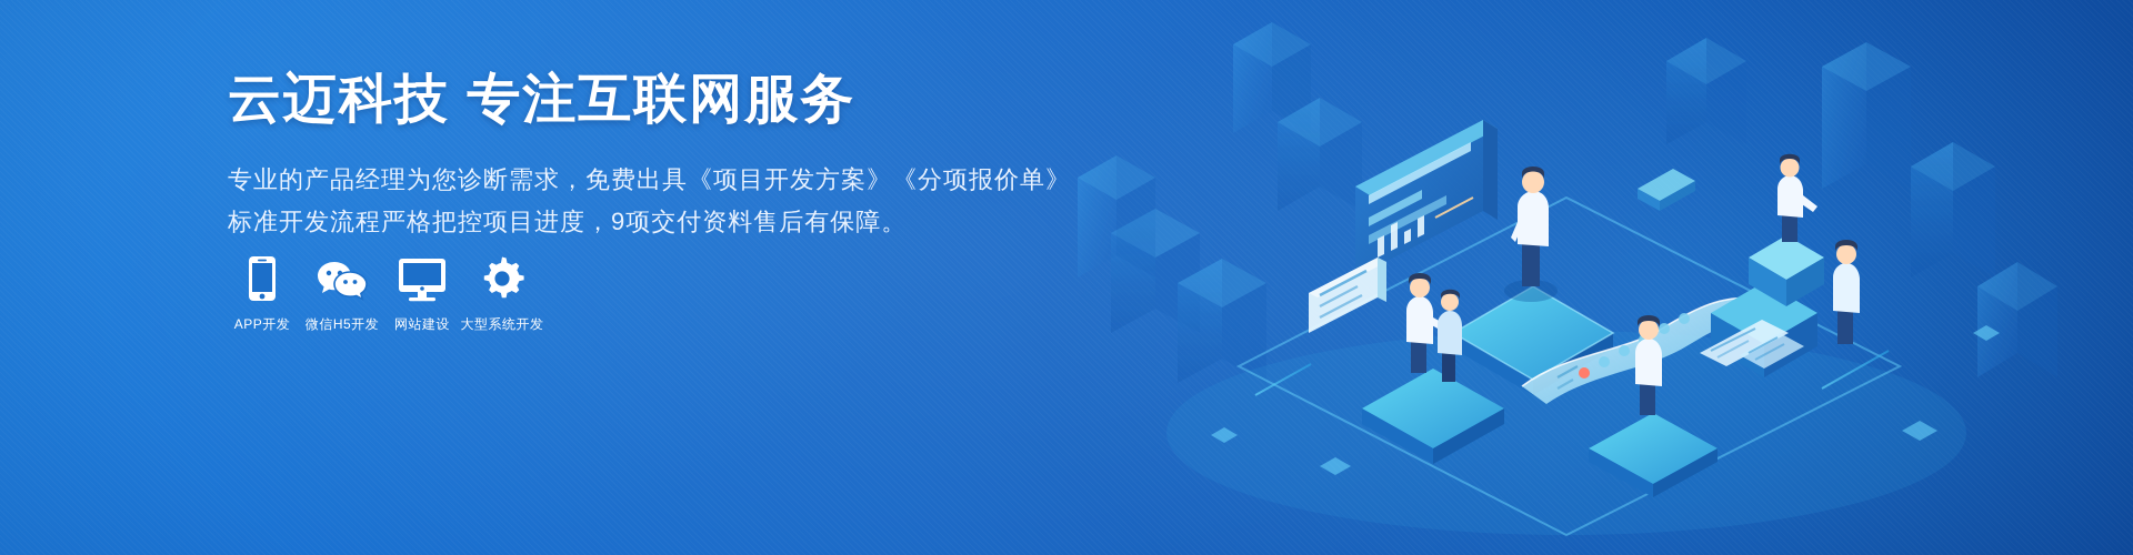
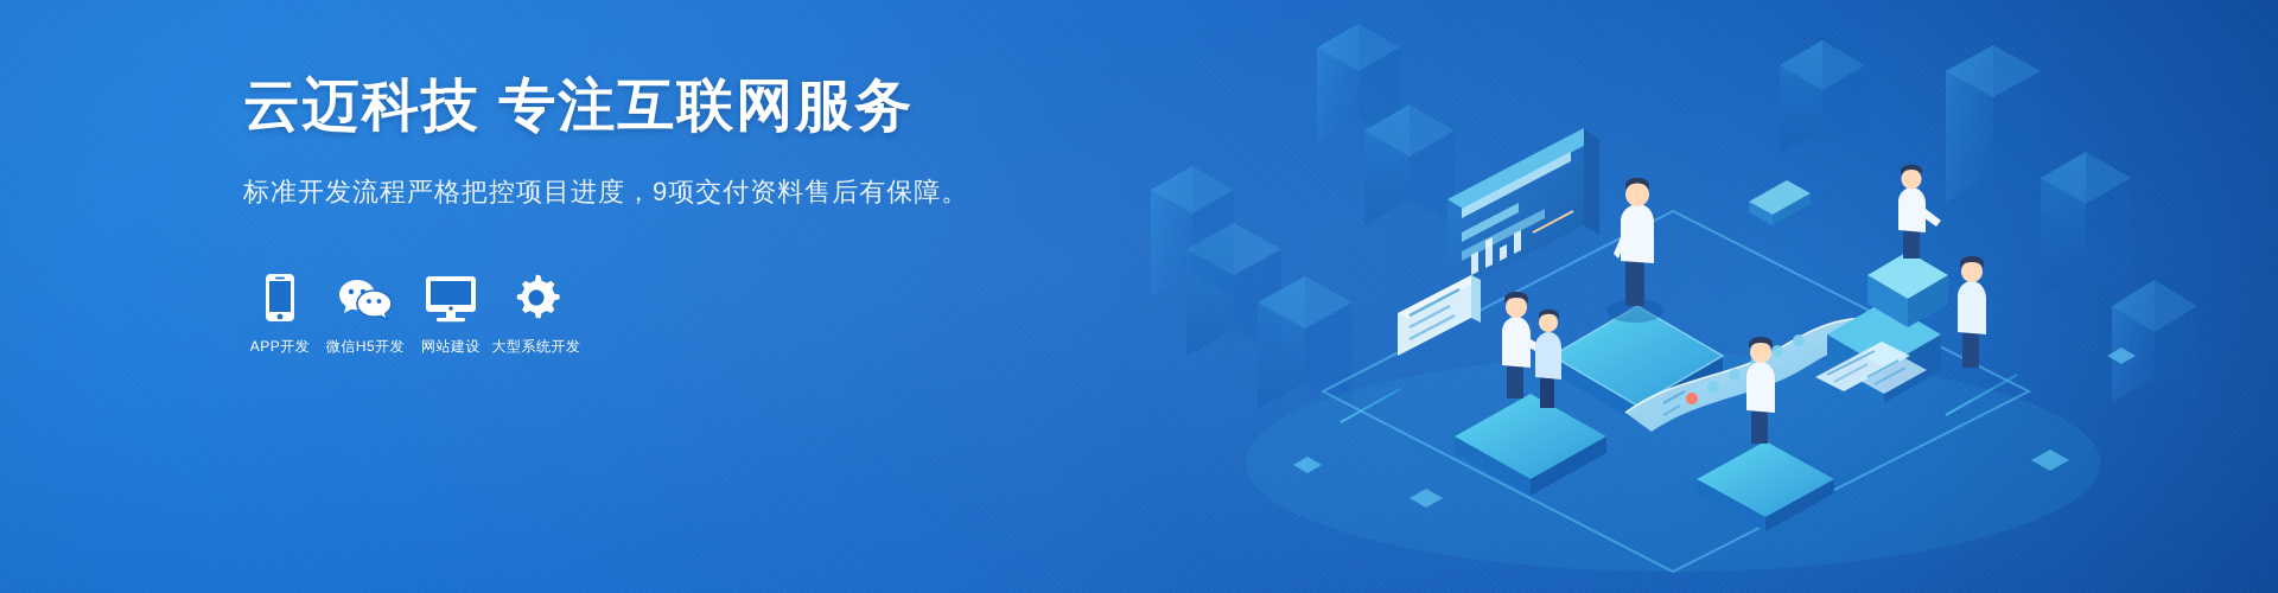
  云迈科技 专注互联网服务
- 专业的产品经理为您诊断需求，免费出具《项目开发方案》《分项报价单》
  标准开发流程严格把控项目进度，9项交付资料售后有保障。
  APP开发
  微信H5开发
  网站建设
  大型系统开发
